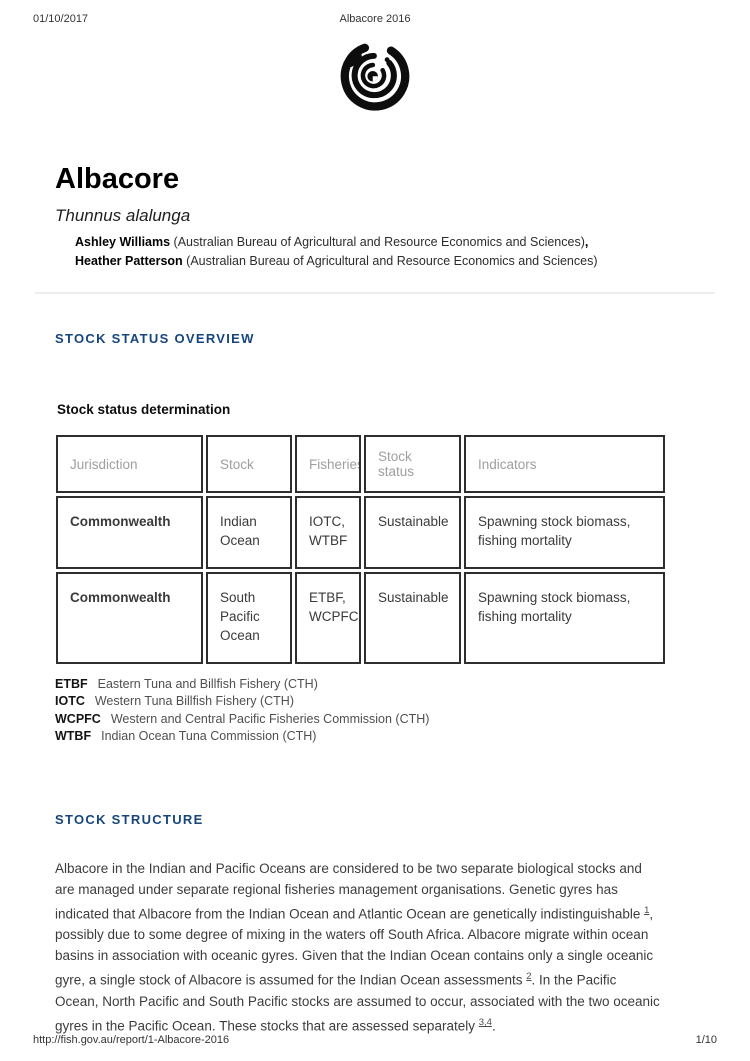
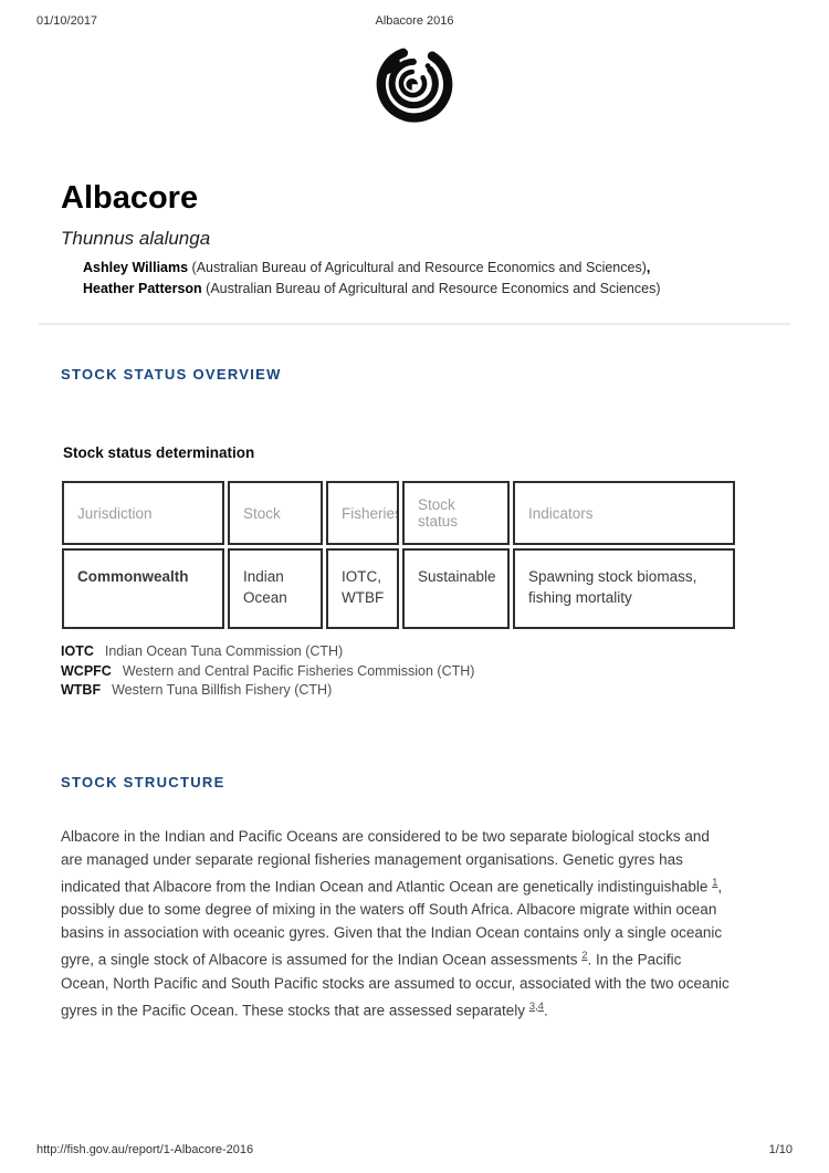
  01/10/2017
  Albacore 2016
  Albacore
  Thunnus alalunga
  Ashley Williams (Australian Bureau of Agricultural and Resource Economics and Sciences), Heather Patterson (Australian Bureau of Agricultural and Resource Economics and Sciences)
  STOCK STATUS OVERVIEW
  Stock status determination
  Jurisdiction	Stock	Fisheries	Stock status	Indicators
  Commonwealth	Indian Ocean	IOTC, WTBF	Sustainable	Spawning stock biomass, fishing mortality
- Commonwealth	South Pacific Ocean	ETBF, WCPFC	Sustainable	Spawning stock biomass, fishing mortality
- ETBF Eastern Tuna and Billfish Fishery (CTH)
- IOTC Western Tuna Billfish Fishery (CTH)
+ IOTC Indian Ocean Tuna Commission (CTH)
  WCPFC Western and Central Pacific Fisheries Commission (CTH)
- WTBF Indian Ocean Tuna Commission (CTH)
+ WTBF Western Tuna Billfish Fishery (CTH)
  STOCK STRUCTURE
  Albacore in the Indian and Pacific Oceans are considered to be two separate biological stocks and are managed under separate regional fisheries management organisations. Genetic gyres has indicated that Albacore from the Indian Ocean and Atlantic Ocean are genetically indistinguishable 1, possibly due to some degree of mixing in the waters off South Africa. Albacore migrate within ocean basins in association with oceanic gyres. Given that the Indian Ocean contains only a single oceanic gyre, a single stock of Albacore is assumed for the Indian Ocean assessments 2. In the Pacific Ocean, North Pacific and South Pacific stocks are assumed to occur, associated with the two oceanic gyres in the Pacific Ocean. These stocks that are assessed separately 3,4.
  http://fish.gov.au/report/1-Albacore-2016
  1/10
